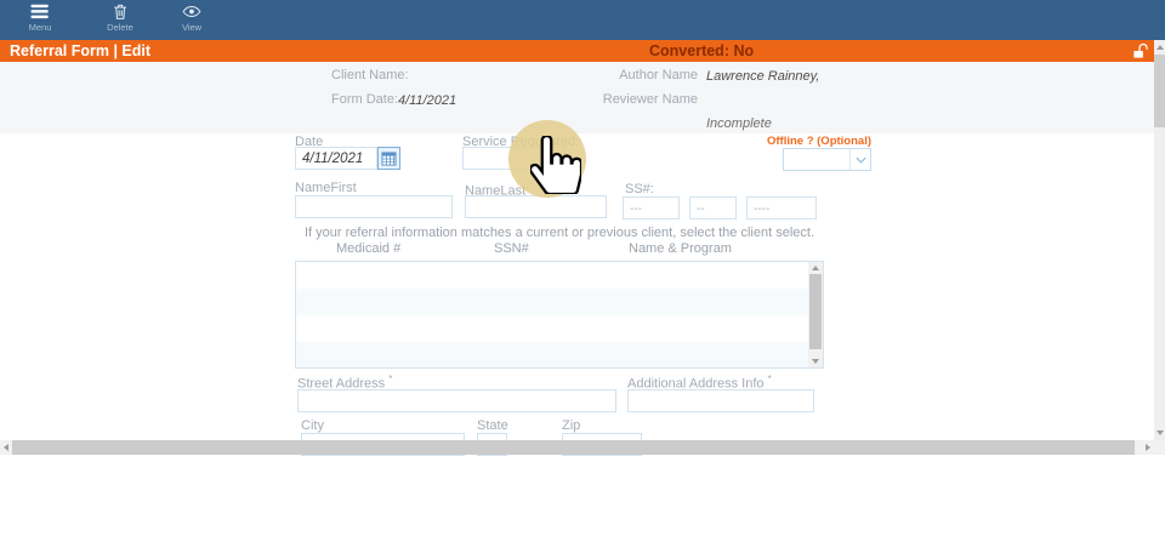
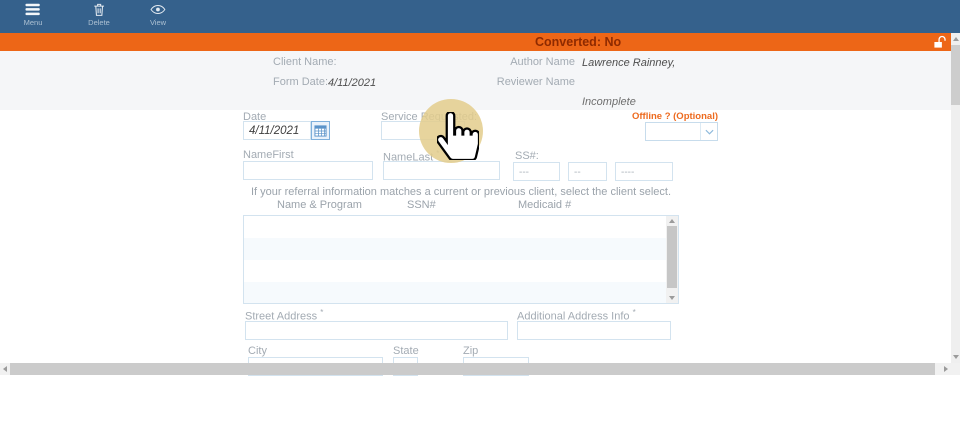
  Menu
  Delete
  View
- Referral Form | Edit
  Converted: No
  Client Name:
  Form Date:
  4/11/2021
  Author Name
  Lawrence Rainney,
  Reviewer Name
  Incomplete
  Date
  4/11/2021
  Service Requsted:
  Offline ? (Optional)
  NameFirst
  NameLast
  SS#:
  ---
  --
  ----
  If your referral information matches a current or previous client, select the client select.
- Medicaid #
+ Name & Program
  SSN#
- Name & Program
+ Medicaid #
  Street Address *
  Additional Address Info *
  City
  State
  Zip
